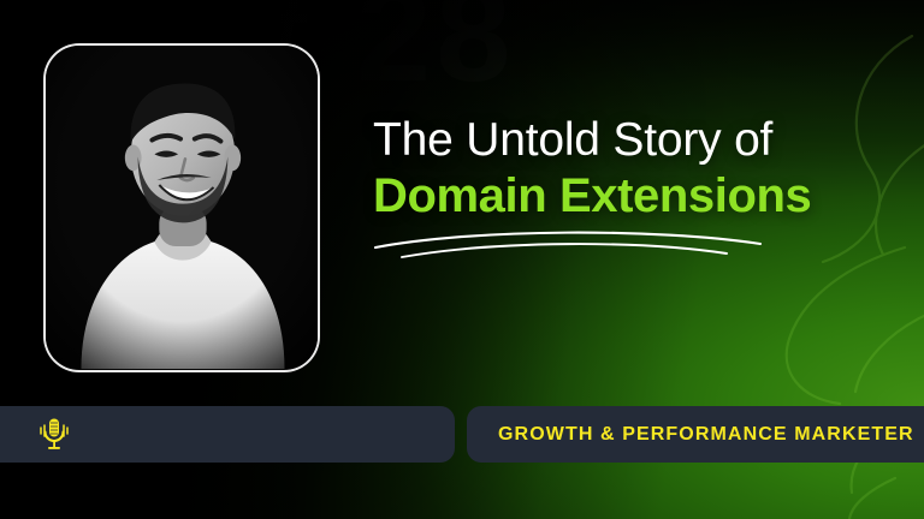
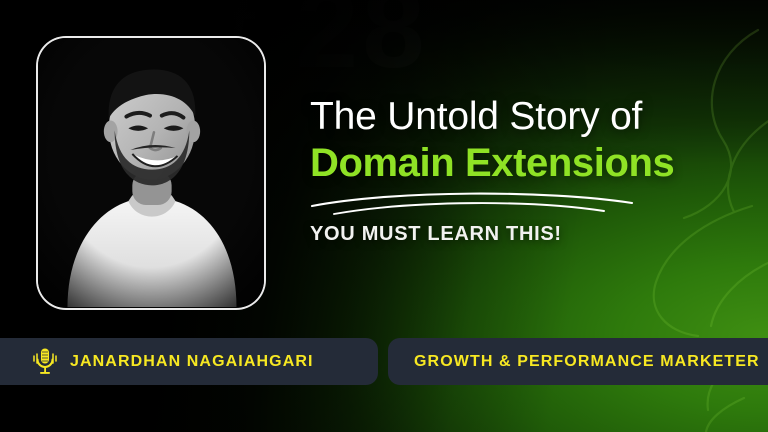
  The Untold Story of
  Domain Extensions
+ YOU MUST LEARN THIS!
+ JANARDHAN NAGAIAHGARI
  GROWTH & PERFORMANCE MARKETER
